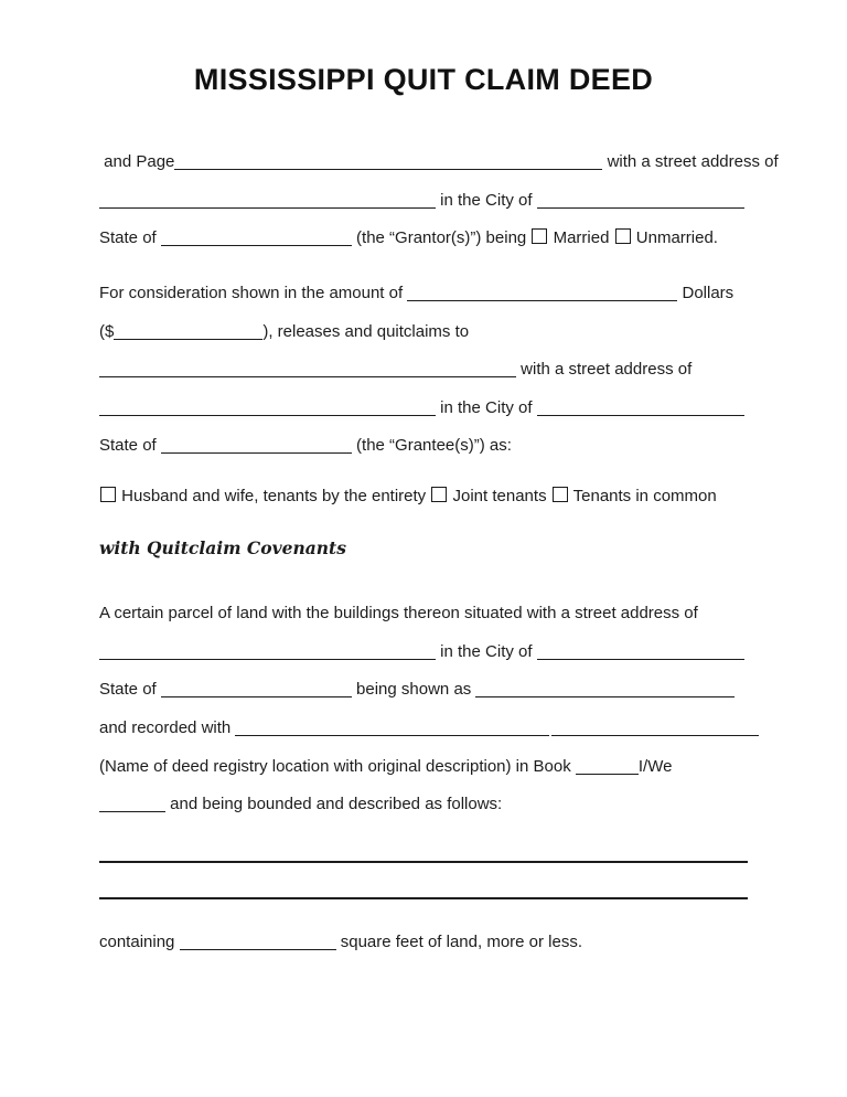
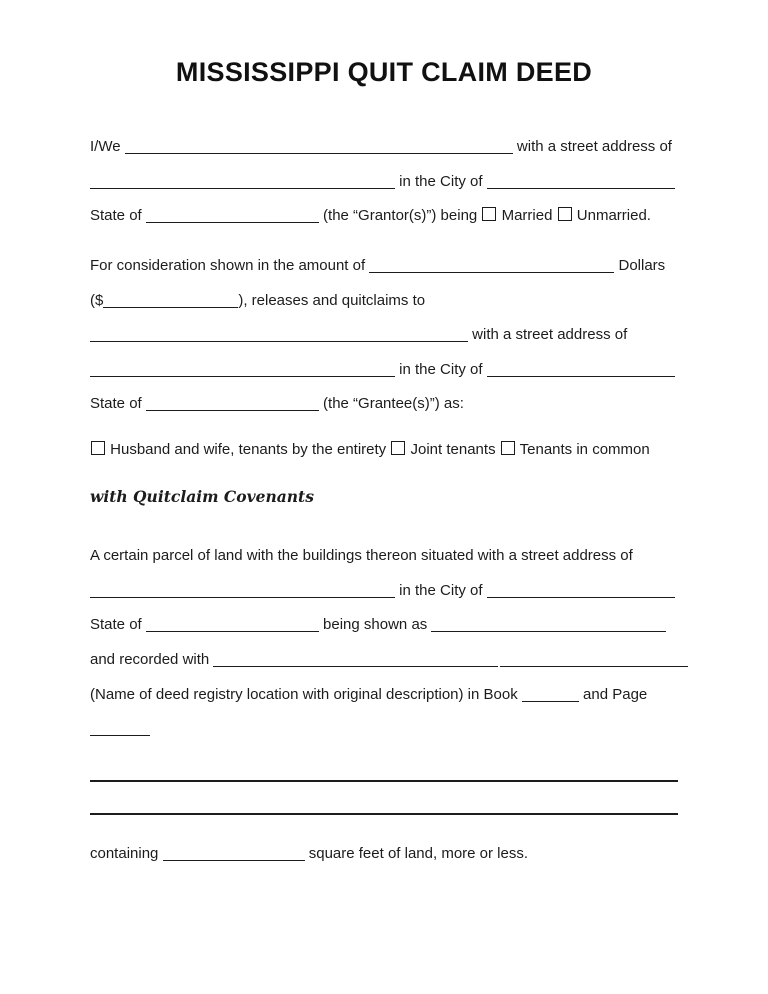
  MISSISSIPPI QUIT CLAIM DEED
- and Page with a street address of
+ I/We with a street address of
  in the City of
  State of (the “Grantor(s)”) being Married Unmarried.
  For consideration shown in the amount of Dollars
  ($ ), releases and quitclaims to
  with a street address of
  in the City of
  State of (the “Grantee(s)”) as:
  Husband and wife, tenants by the entirety Joint tenants Tenants in common
  with Quitclaim Covenants
  A certain parcel of land with the buildings thereon situated with a street address of
  in the City of
  State of being shown as
  and recorded with
- (Name of deed registry location with original description) in Book I/We
+ (Name of deed registry location with original description) in Book and Page
- and being bounded and described as follows:
  containing square feet of land, more or less.
